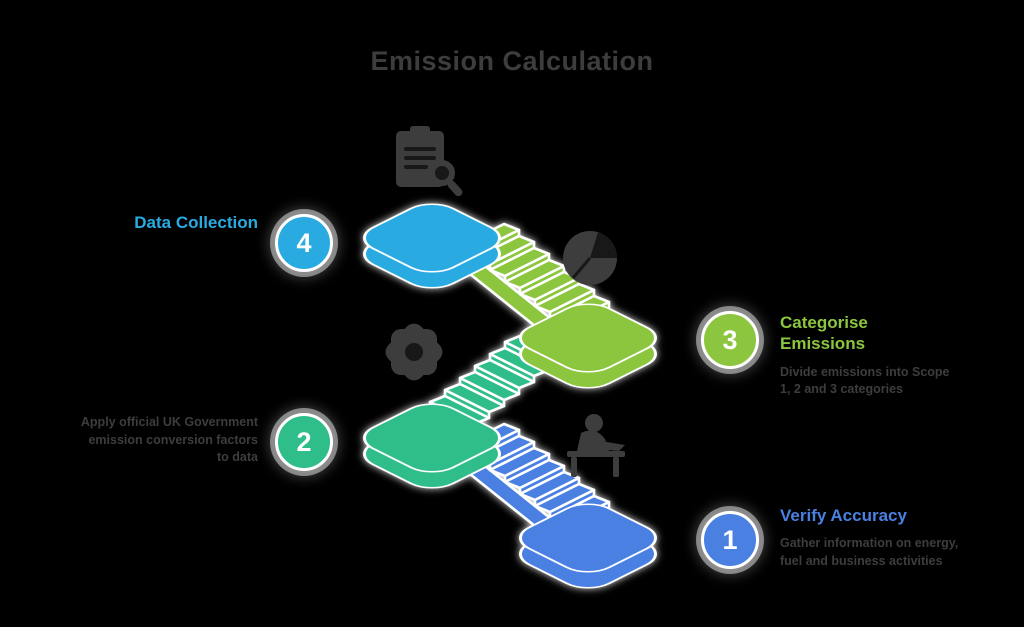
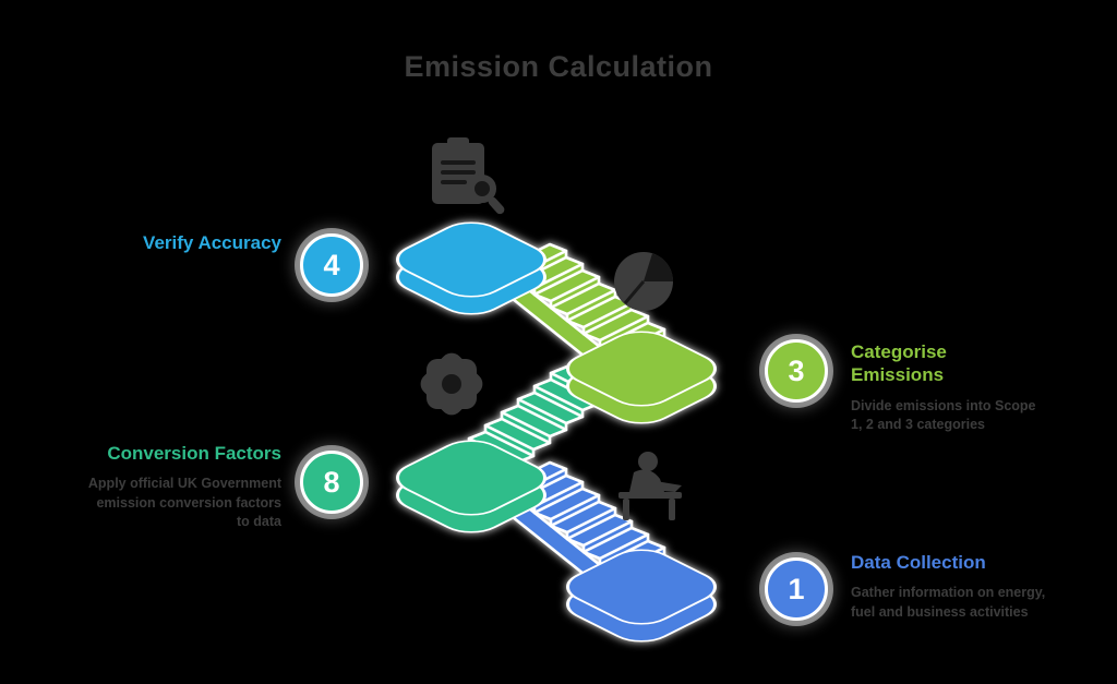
  Emission Calculation
- Data Collection
+ Verify Accuracy
  4
+ Conversion Factors
  Apply official UK Government
  emission conversion factors
  to data
- 2
+ 8
  Categorise
  Emissions
  Divide emissions into Scope
  1, 2 and 3 categories
  3
- Verify Accuracy
+ Data Collection
  Gather information on energy,
  fuel and business activities
  1
